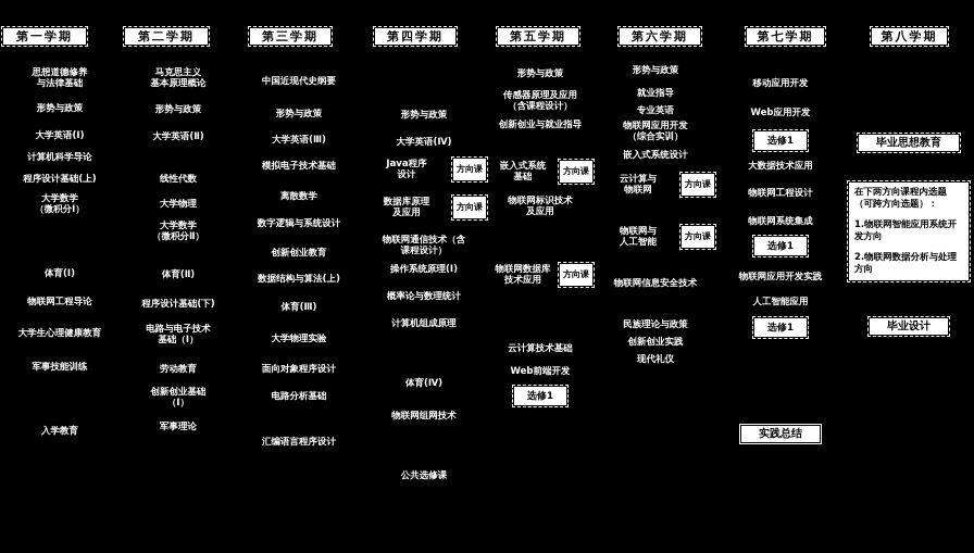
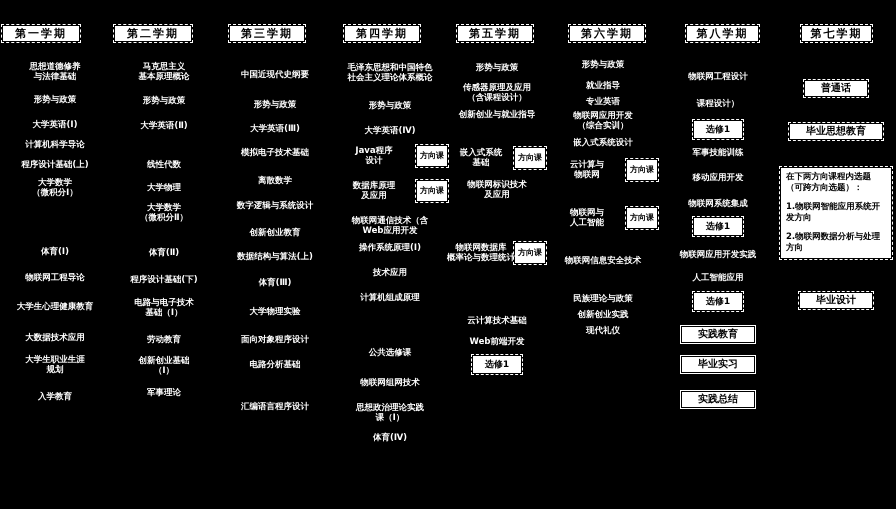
  第一学期
  思想道德修养
  与法律基础
  形势与政策
  大学英语(Ⅰ)
  计算机科学导论
  程序设计基础(上)
  大学数学
  （微积分Ⅰ）
  体育(Ⅰ)
  物联网工程导论
  大学生心理健康教育
- 军事技能训练
+ 大数据技术应用
+ 大学生职业生涯
+ 规划
  入学教育
  第二学期
  马克思主义
  基本原理概论
  形势与政策
  大学英语(Ⅱ)
  线性代数
  大学物理
  大学数学
  （微积分Ⅱ）
  体育(Ⅱ)
  程序设计基础(下)
  电路与电子技术
  基础（Ⅰ）
  劳动教育
  创新创业基础
  （Ⅰ）
  军事理论
  第三学期
  中国近现代史纲要
  形势与政策
  大学英语(Ⅲ)
  模拟电子技术基础
  离散数学
  数字逻辑与系统设计
  创新创业教育
  数据结构与算法(上)
  体育(Ⅲ)
  大学物理实验
  面向对象程序设计
  电路分析基础
  汇编语言程序设计
  第四学期
+ 毛泽东思想和中国特色
+ 社会主义理论体系概论
  形势与政策
  大学英语(Ⅳ)
  Java程序
  设计
  方向课
  数据库原理
  及应用
  方向课
  物联网通信技术（含
- 课程设计）
+ Web应用开发
  操作系统原理(Ⅰ)
- 概率论与数理统计
+ 技术应用
  计算机组成原理
- 体育(Ⅳ)
+ 公共选修课
  物联网组网技术
+ 思想政治理论实践
+ 课（Ⅰ）
- 公共选修课
+ 体育(Ⅳ)
  第五学期
  形势与政策
  传感器原理及应用
  （含课程设计）
  创新创业与就业指导
  嵌入式系统
  基础
  方向课
  物联网标识技术
  及应用
  物联网数据库
- 技术应用
+ 概率论与数理统计
  方向课
  云计算技术基础
  Web前端开发
  选修1
  第六学期
  形势与政策
  就业指导
  专业英语
  物联网应用开发
  （综合实训）
  嵌入式系统设计
  云计算与
  物联网
  方向课
  物联网与
  人工智能
  方向课
  物联网信息安全技术
  民族理论与政策
  创新创业实践
  现代礼仪
- 第七学期
+ 第八学期
- 移动应用开发
+ 物联网工程设计
- Web应用开发
+ 课程设计）
  选修1
- 大数据技术应用
+ 军事技能训练
- 物联网工程设计
+ 移动应用开发
  物联网系统集成
  选修1
  物联网应用开发实践
  人工智能应用
  选修1
+ 实践教育
+ 毕业实习
  实践总结
- 第八学期
+ 第七学期
+ 普通话
  毕业思想教育
  在下两方向课程内选题（可跨方向选题）：
  1.物联网智能应用系统开发方向
  2.物联网数据分析与处理方向
  毕业设计
